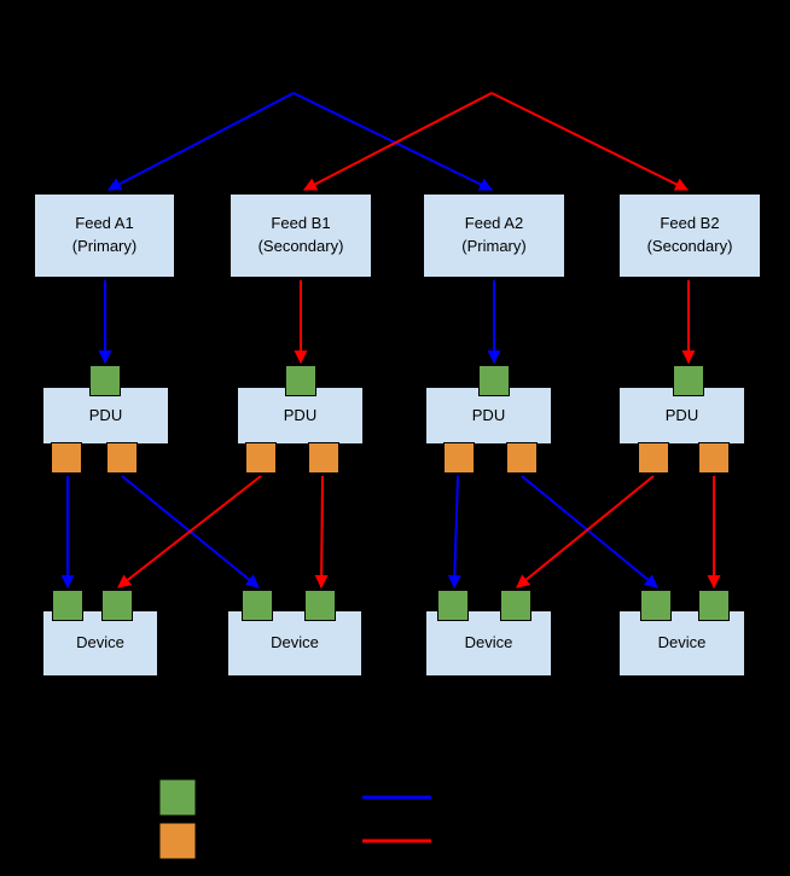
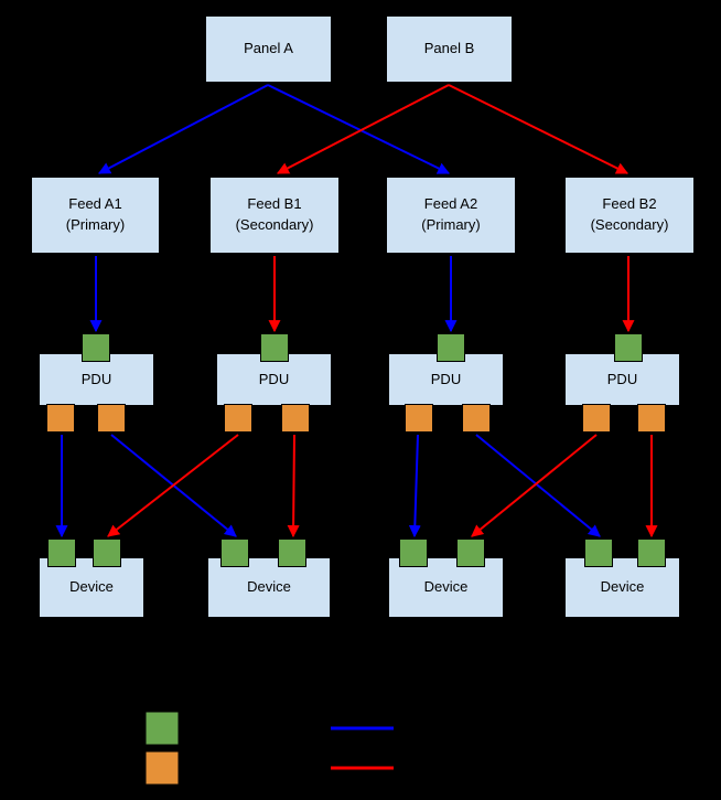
+ Panel A
+ Panel B
  Feed A1
  (Primary)
  Feed B1
  (Secondary)
  Feed A2
  (Primary)
  Feed B2
  (Secondary)
  PDU
  PDU
  PDU
  PDU
  Device
  Device
  Device
  Device
